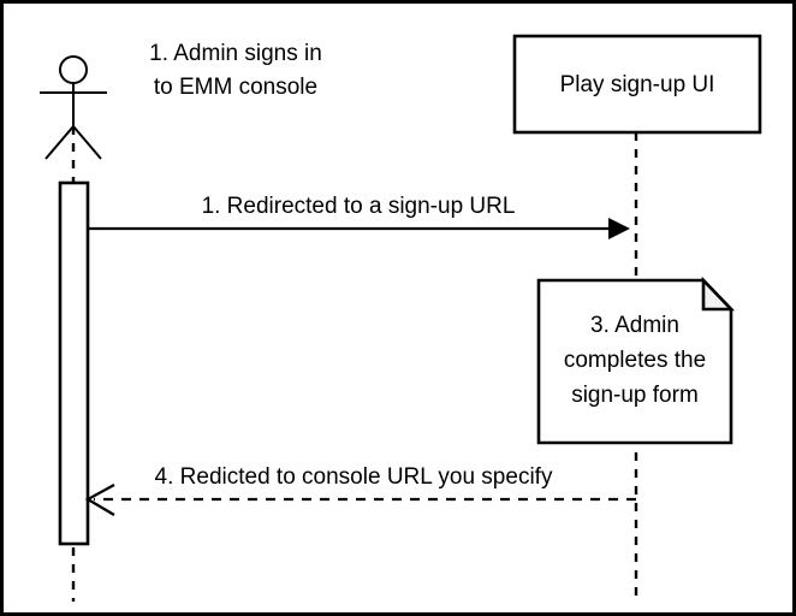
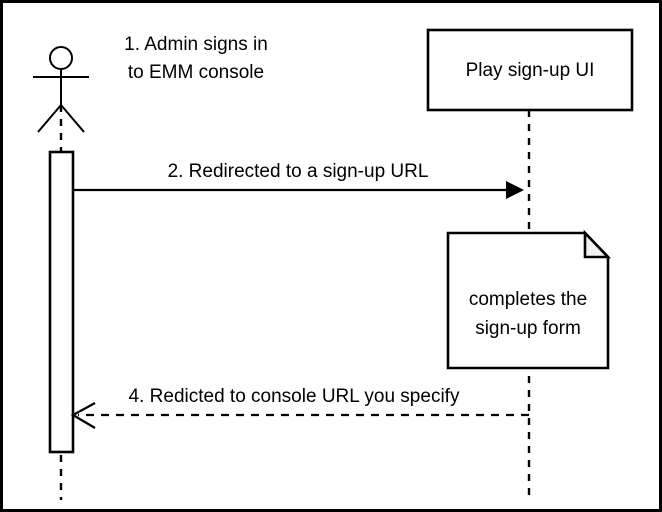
  Play sign-up UI
  1. Admin signs in
  to EMM console
- 1. Redirected to a sign-up URL
+ 2. Redirected to a sign-up URL
- 3. Admin
  completes the
  sign-up form
  4. Redicted to console URL you specify
